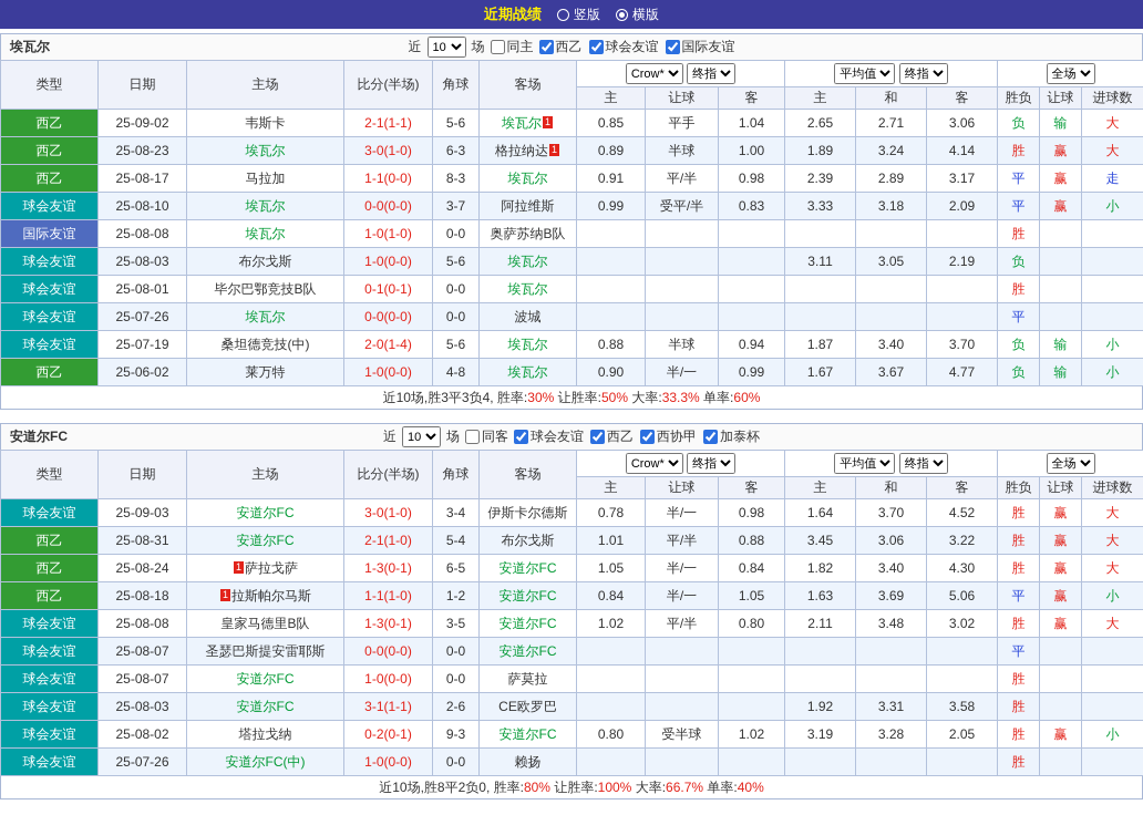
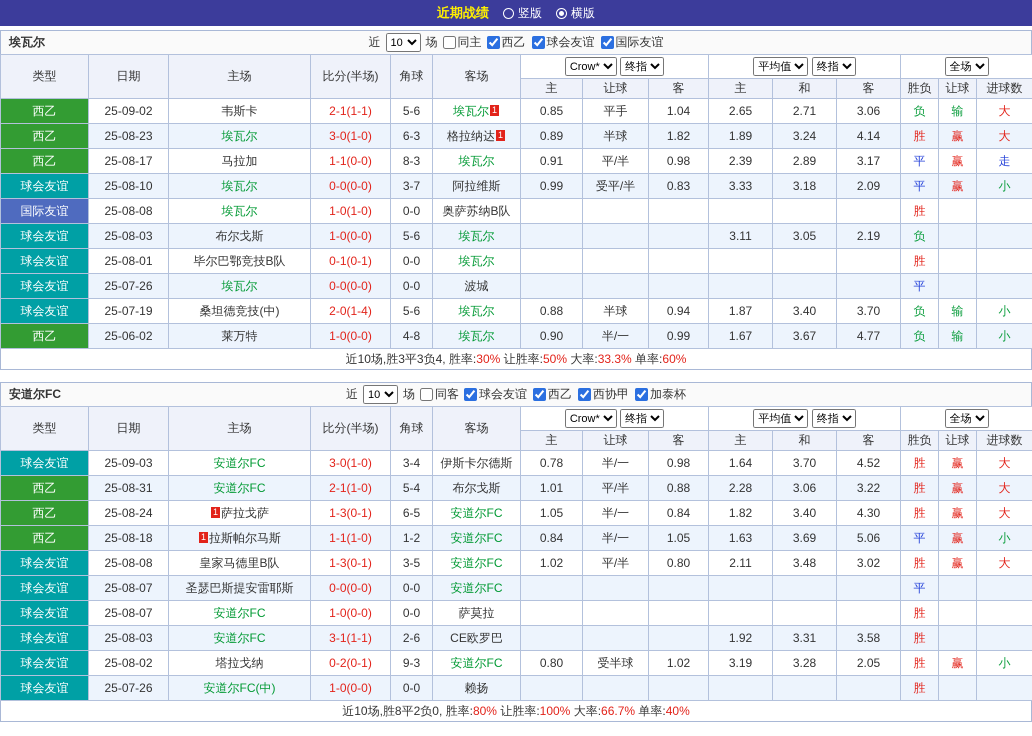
  近期战绩
  竖版
  横版
  埃瓦尔
  近
  10
  场
  同主
  西乙
  球会友谊
  国际友谊
  类型	日期	主场	比分(半场)	角球	客场	Crow* 终指	平均值 终指	全场
  主	让球	客	主	和	客	胜负	让球	进球数
  西乙	25-09-02	韦斯卡	2-1(1-1)	5-6	埃瓦尔 1	0.85	平手	1.04	2.65	2.71	3.06	负	输	大
- 西乙	25-08-23	埃瓦尔	3-0(1-0)	6-3	格拉纳达 1	0.89	半球	1.00	1.89	3.24	4.14	胜	赢	大
+ 西乙	25-08-23	埃瓦尔	3-0(1-0)	6-3	格拉纳达 1	0.89	半球	1.82	1.89	3.24	4.14	胜	赢	大
  西乙	25-08-17	马拉加	1-1(0-0)	8-3	埃瓦尔	0.91	平/半	0.98	2.39	2.89	3.17	平	赢	走
  球会友谊	25-08-10	埃瓦尔	0-0(0-0)	3-7	阿拉维斯	0.99	受平/半	0.83	3.33	3.18	2.09	平	赢	小
  国际友谊	25-08-08	埃瓦尔	1-0(1-0)	0-0	奥萨苏纳B队							胜
  球会友谊	25-08-03	布尔戈斯	1-0(0-0)	5-6	埃瓦尔				3.11	3.05	2.19	负
  球会友谊	25-08-01	毕尔巴鄂竞技B队	0-1(0-1)	0-0	埃瓦尔							胜
  球会友谊	25-07-26	埃瓦尔	0-0(0-0)	0-0	波城							平
  球会友谊	25-07-19	桑坦德竞技(中)	2-0(1-4)	5-6	埃瓦尔	0.88	半球	0.94	1.87	3.40	3.70	负	输	小
  西乙	25-06-02	莱万特	1-0(0-0)	4-8	埃瓦尔	0.90	半/一	0.99	1.67	3.67	4.77	负	输	小
  近10场,胜3平3负4, 胜率:30% 让胜率:50% 大率:33.3% 单率:60%
  安道尔FC
  近
  10
  场
  同客
  球会友谊
  西乙
  西协甲
  加泰杯
  类型	日期	主场	比分(半场)	角球	客场	Crow* 终指	平均值 终指	全场
  主	让球	客	主	和	客	胜负	让球	进球数
  球会友谊	25-09-03	安道尔FC	3-0(1-0)	3-4	伊斯卡尔德斯	0.78	半/一	0.98	1.64	3.70	4.52	胜	赢	大
- 西乙	25-08-31	安道尔FC	2-1(1-0)	5-4	布尔戈斯	1.01	平/半	0.88	3.45	3.06	3.22	胜	赢	大
+ 西乙	25-08-31	安道尔FC	2-1(1-0)	5-4	布尔戈斯	1.01	平/半	0.88	2.28	3.06	3.22	胜	赢	大
  西乙	25-08-24	1 萨拉戈萨	1-3(0-1)	6-5	安道尔FC	1.05	半/一	0.84	1.82	3.40	4.30	胜	赢	大
  西乙	25-08-18	1 拉斯帕尔马斯	1-1(1-0)	1-2	安道尔FC	0.84	半/一	1.05	1.63	3.69	5.06	平	赢	小
  球会友谊	25-08-08	皇家马德里B队	1-3(0-1)	3-5	安道尔FC	1.02	平/半	0.80	2.11	3.48	3.02	胜	赢	大
  球会友谊	25-08-07	圣瑟巴斯提安雷耶斯	0-0(0-0)	0-0	安道尔FC							平
  球会友谊	25-08-07	安道尔FC	1-0(0-0)	0-0	萨莫拉							胜
  球会友谊	25-08-03	安道尔FC	3-1(1-1)	2-6	CE欧罗巴				1.92	3.31	3.58	胜
  球会友谊	25-08-02	塔拉戈纳	0-2(0-1)	9-3	安道尔FC	0.80	受半球	1.02	3.19	3.28	2.05	胜	赢	小
  球会友谊	25-07-26	安道尔FC(中)	1-0(0-0)	0-0	赖扬							胜
  近10场,胜8平2负0, 胜率:80% 让胜率:100% 大率:66.7% 单率:40%
